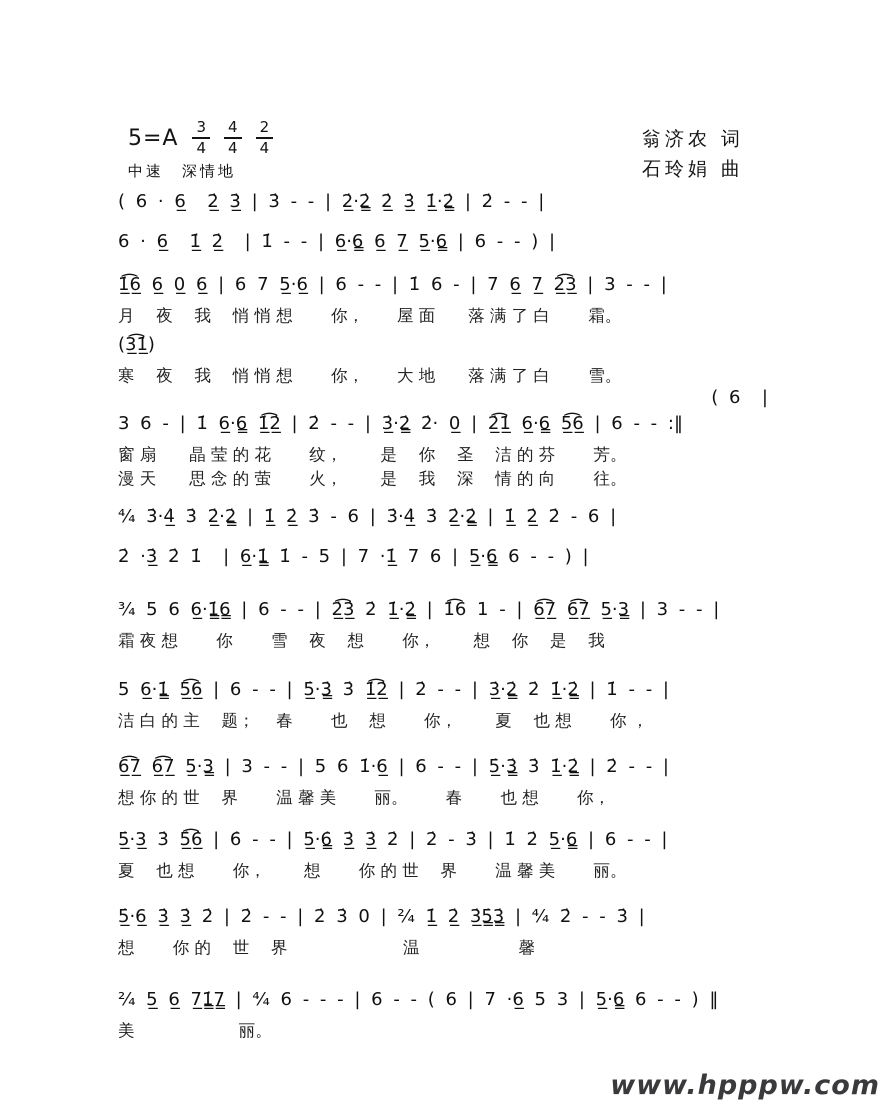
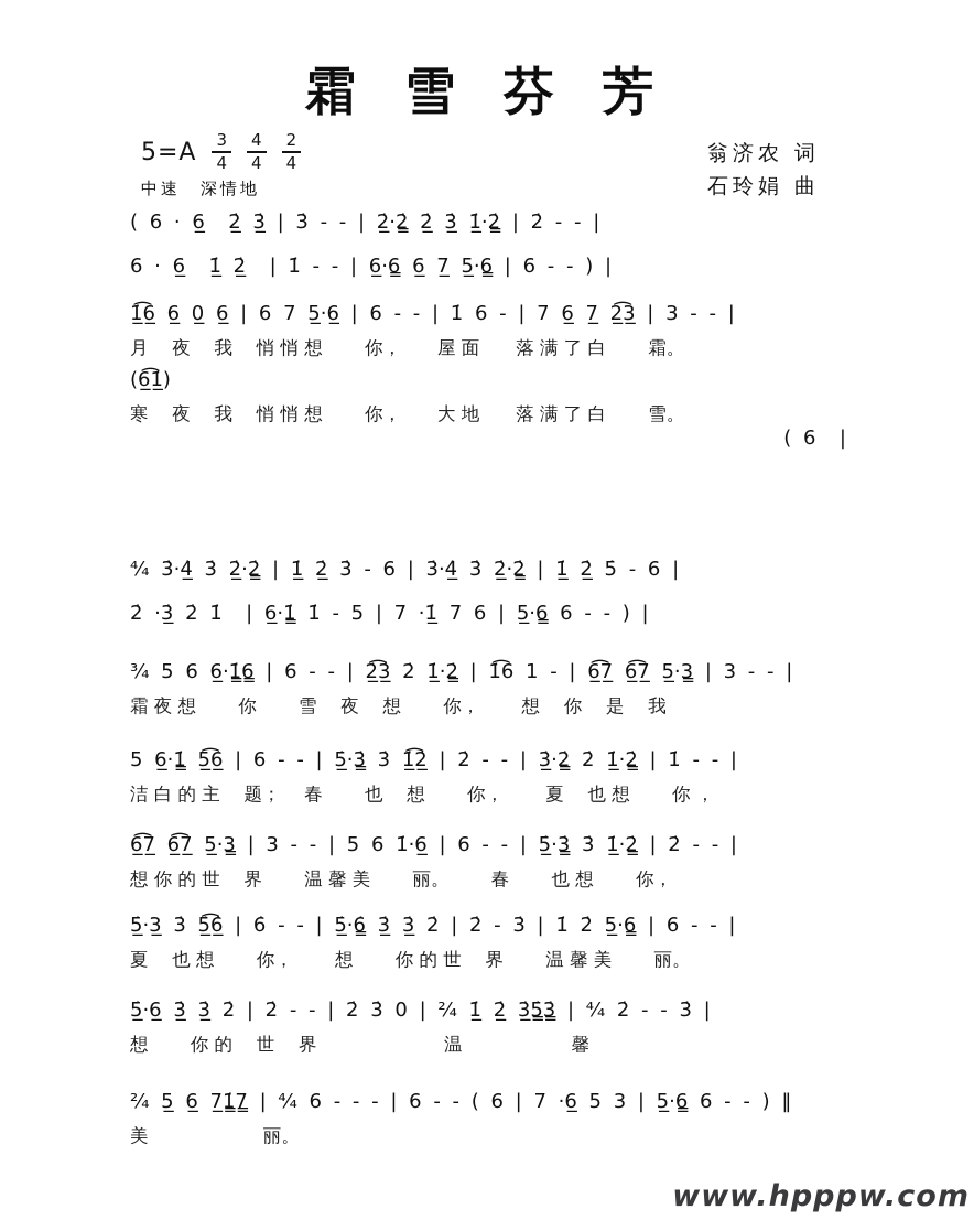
+ 霜 雪 芬 芳
  5=A
  3
  4
  4
  4
  2
  4
  中速
  深情地
  翁济农 词
  石玲娟 曲
  ( 6 · 6̲ 2̲̇ 3̲̇ | 3̇ - - | 2̲̇·2̳̇ 2̲̇ 3̲̇ 1̲̇·2̳̇ | 2̇ - - |
  6 · 6̲ 1̲̇ 2̲̇ | 1̇ - - | 6̲·6̳ 6̲ 7̲ 5̲·6̳ | 6 - - ) |
  1̲̇͡6̲ 6̲ 0̲ 6̲ | 6 7 5̲·6̲ | 6 - - | 1̇ 6 - | 7 6̲ 7̲ 2̲͡3̲ | 3 - - |
  月 夜 我 悄 悄 想 你， 屋 面 落 满 了 白 霜。
- (3̲͡1̲̇)
+ (6̲͡1̲̇)
  寒 夜 我 悄 悄 想 你， 大 地 落 满 了 白 雪。
  ( 6 |
- 3 6 - | 1̇ 6̲·6̳ 1̲̇͡2̲̇ | 2̇ - - | 3̲̇·2̳̇ 2̇· 0̲ | 2̲̇͡1̲̇ 6̲·6̳ 5̲͡6̲ | 6 - - :‖
- 窗 扇 晶 莹 的 花 纹， 是 你 圣 洁 的 芬 芳。
- 漫 天 思 念 的 萤 火， 是 我 深 情 的 向 往。
- ⁴⁄₄ 3̇·4̲̇ 3̇ 2̲̇·2̳̇ | 1̲̇ 2̲̇ 3̇ - 6 | 3̇·4̲̇ 3̇ 2̲̇·2̳̇ | 1̲̇ 2̲̇ 2̇ - 6 |
+ ⁴⁄₄ 3̇·4̲̇ 3̇ 2̲̇·2̳̇ | 1̲̇ 2̲̇ 3̇ - 6 | 3̇·4̲̇ 3̇ 2̲̇·2̳̇ | 1̲̇ 2̲̇ 5̇ - 6 |
  2̇ ·3̲̇ 2̇ 1̇ | 6̲·1̳̇ 1̇ - 5 | 7 ·1̲̇ 7 6 | 5̲·6̳ 6 - - ) |
  ³⁄₄ 5 6 6̲·1̳̇6̳ | 6 - - | 2̲̇͡3̲̇ 2̇ 1̲̇·2̳̇ | 1̇͡6 1 - | 6̲͡7̲ 6̲͡7̲ 5̲·3̳ | 3 - - |
  霜 夜 想 你 雪 夜 想 你， 想 你 是 我
  5 6̲·1̳̇ 5̲͡6̲ | 6 - - | 5̲̇·3̳̇ 3̇ 1̲̇͡2̲̇ | 2̇ - - | 3̲̇·2̳̇ 2̇ 1̲̇·2̳̇ | 1̇ - - |
  洁 白 的 主 题； 春 也 想 你， 夏 也 想 你 ，
  6̲͡7̲ 6̲͡7̲ 5̲·3̳ | 3 - - | 5 6 1̇·6̲ | 6 - - | 5̲̇·3̳̇ 3̇ 1̲̇·2̳̇ | 2̇ - - |
  想 你 的 世 界 温 馨 美 丽。 春 也 想 你，
  5̲̇·3̲ 3̇ 5̲̇͡6̲̇ | 6̇ - - | 5̲̇·6̳̇ 3̲̇ 3̲̇ 2̇ | 2̇ - 3̇ | 1̇ 2̇ 5̲·6̳ | 6 - - |
  夏 也 想 你， 想 你 的 世 界 温 馨 美 丽。
  5̲̇·6̲ 3̲̇ 3̲̇ 2̇ | 2̇ - - | 2̇ 3̇ 0 | ²⁄₄ 1̲̇ 2̲̇ 3̲̇5̳̇3̳̇ | ⁴⁄₄ 2̇ - - 3̇ |
  想 你 的 世 界 温 馨
  ²⁄₄ 5̲ 6̲ 7̲1̳̇7̳ | ⁴⁄₄ 6 - - - | 6 - - ( 6 | 7 ·6̲ 5 3 | 5̲·6̳ 6 - - ) ‖
  美 丽。
  www.hpppw.com
